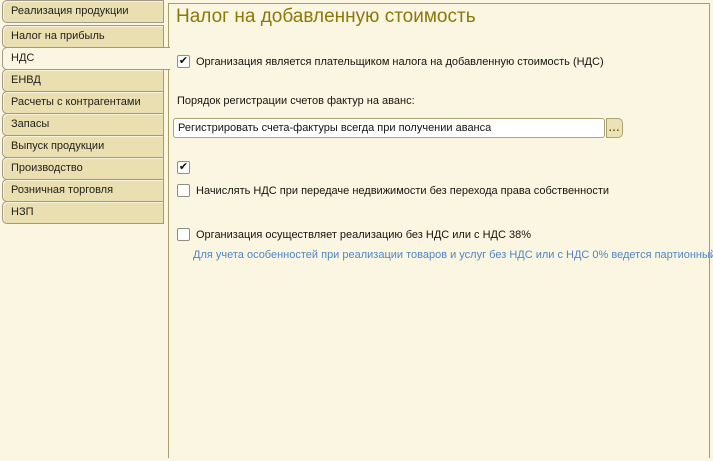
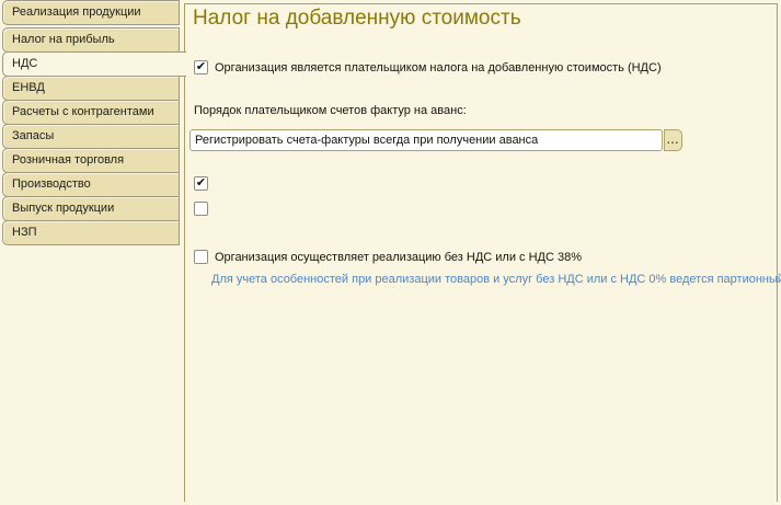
  Налог на прибыль
  НДС
  ЕНВД
  Расчеты с контрагентами
  Запасы
- Выпуск продукции
+ Розничная торговля
  Производство
- Розничная торговля
+ Выпуск продукции
  НЗП
  Реализация продукции
  Налог на добавленную стоимость
  ✔
  Организация является плательщиком налога на добавленную стоимость (НДС)
- Порядок регистрации счетов фактур на аванс:
+ Порядок плательщиком счетов фактур на аванс:
  Регистрировать счета-фактуры всегда при получении аванса
  ...
  ✔
- Начислять НДС при передаче недвижимости без перехода права собственности
  Организация осуществляет реализацию без НДС или с НДС 38%
  Для учета особенностей при реализации товаров и услуг без НДС или с НДС 0% ведется партионны
